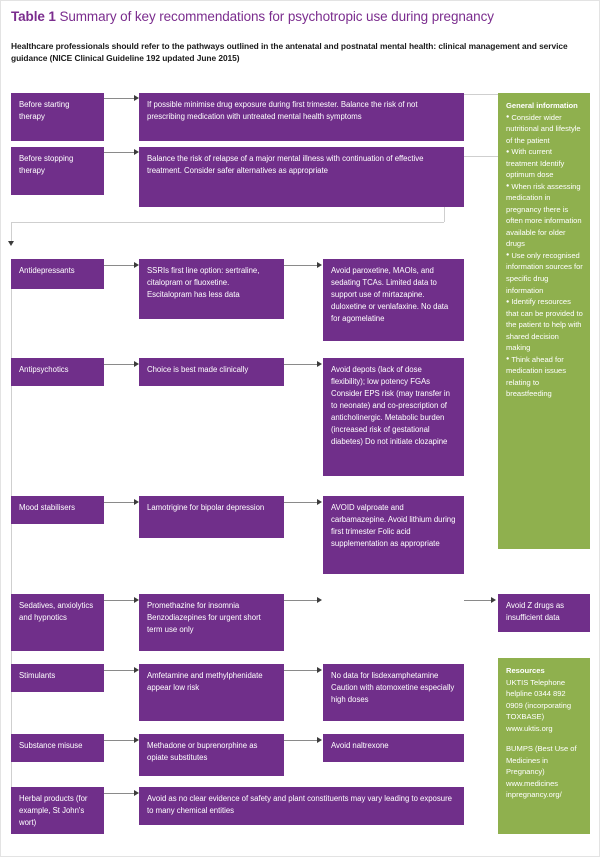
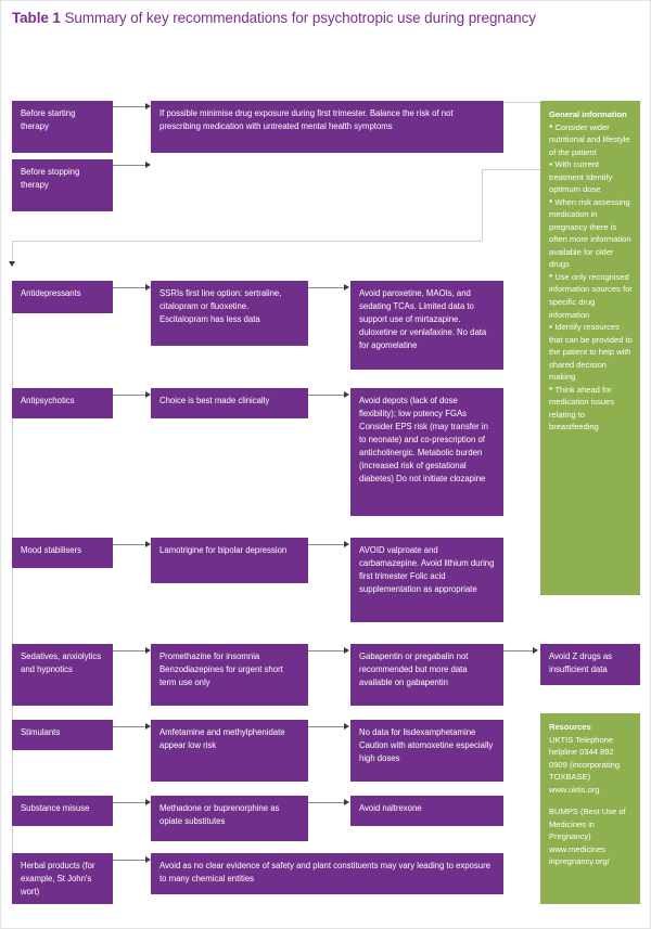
  Table 1 Summary of key recommendations for psychotropic use during pregnancy
- Healthcare professionals should refer to the pathways outlined in the antenatal and postnatal mental health: clinical management and service guidance (NICE Clinical Guideline 192 updated June 2015)
  Before starting therapy
  If possible minimise drug exposure during first trimester. Balance the risk of not prescribing medication with untreated mental health symptoms
  Before stopping therapy
- Balance the risk of relapse of a major mental illness with continuation of effective treatment. Consider safer alternatives as appropriate
  Antidepressants
  SSRIs first line option: sertraline, citalopram or fluoxetine. Escitalopram has less data
  Avoid paroxetine, MAOIs, and sedating TCAs. Limited data to support use of mirtazapine. duloxetine or venlafaxine. No data for agomelatine
  Antipsychotics
  Choice is best made clinically
  Avoid depots (lack of dose flexibility); low potency FGAs Consider EPS risk (may transfer in to neonate) and co-prescription of anticholinergic. Metabolic burden (increased risk of gestational diabetes) Do not initiate clozapine
  Mood stabilisers
  Lamotrigine for bipolar depression
  AVOID valproate and carbamazepine. Avoid lithium during first trimester Folic acid supplementation as appropriate
  Sedatives, anxiolytics and hypnotics
  Promethazine for insomnia Benzodiazepines for urgent short term use only
+ Gabapentin or pregabalin not recommended but more data available on gabapentin
  Avoid Z drugs as insufficient data
  Stimulants
  Amfetamine and methylphenidate appear low risk
  No data for lisdexamphetamine Caution with atomoxetine especially high doses
  Substance misuse
  Methadone or buprenorphine as opiate substitutes
  Avoid naltrexone
  Herbal products (for example, St John's wort)
  Avoid as no clear evidence of safety and plant constituents may vary leading to exposure to many chemical entities
  General information
  Consider wider nutritional and lifestyle of the patient
  With current treatment Identify optimum dose
  When risk assessing medication in pregnancy there is often more information available for older drugs
  Use only recognised information sources for specific drug information
  Identify resources that can be provided to the patient to help with shared decision making
  Think ahead for medication issues relating to breastfeeding
  Resources
  UKTIS Telephone helpline 0344 892 0909 (incorporating TOXBASE) www.uktis.org
  BUMPS (Best Use of Medicines in Pregnancy) www.medicines inpregnancy.org/
